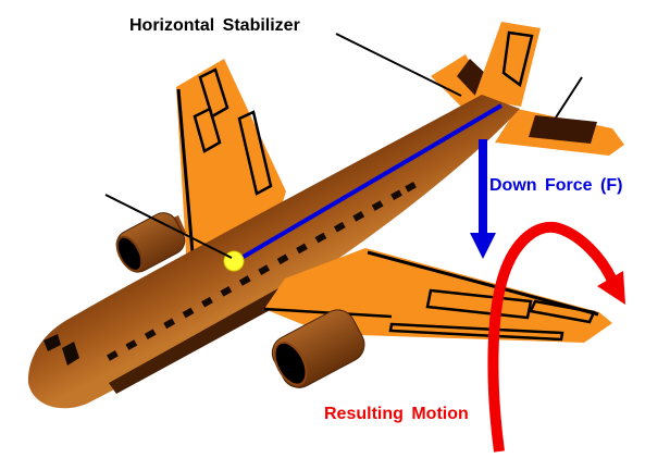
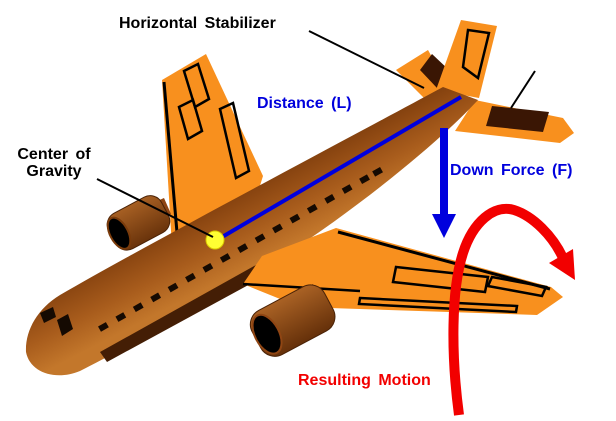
  Horizontal Stabilizer
+ Distance (L)
+ Center of
+ Gravity
  Down Force (F)
  Resulting Motion
